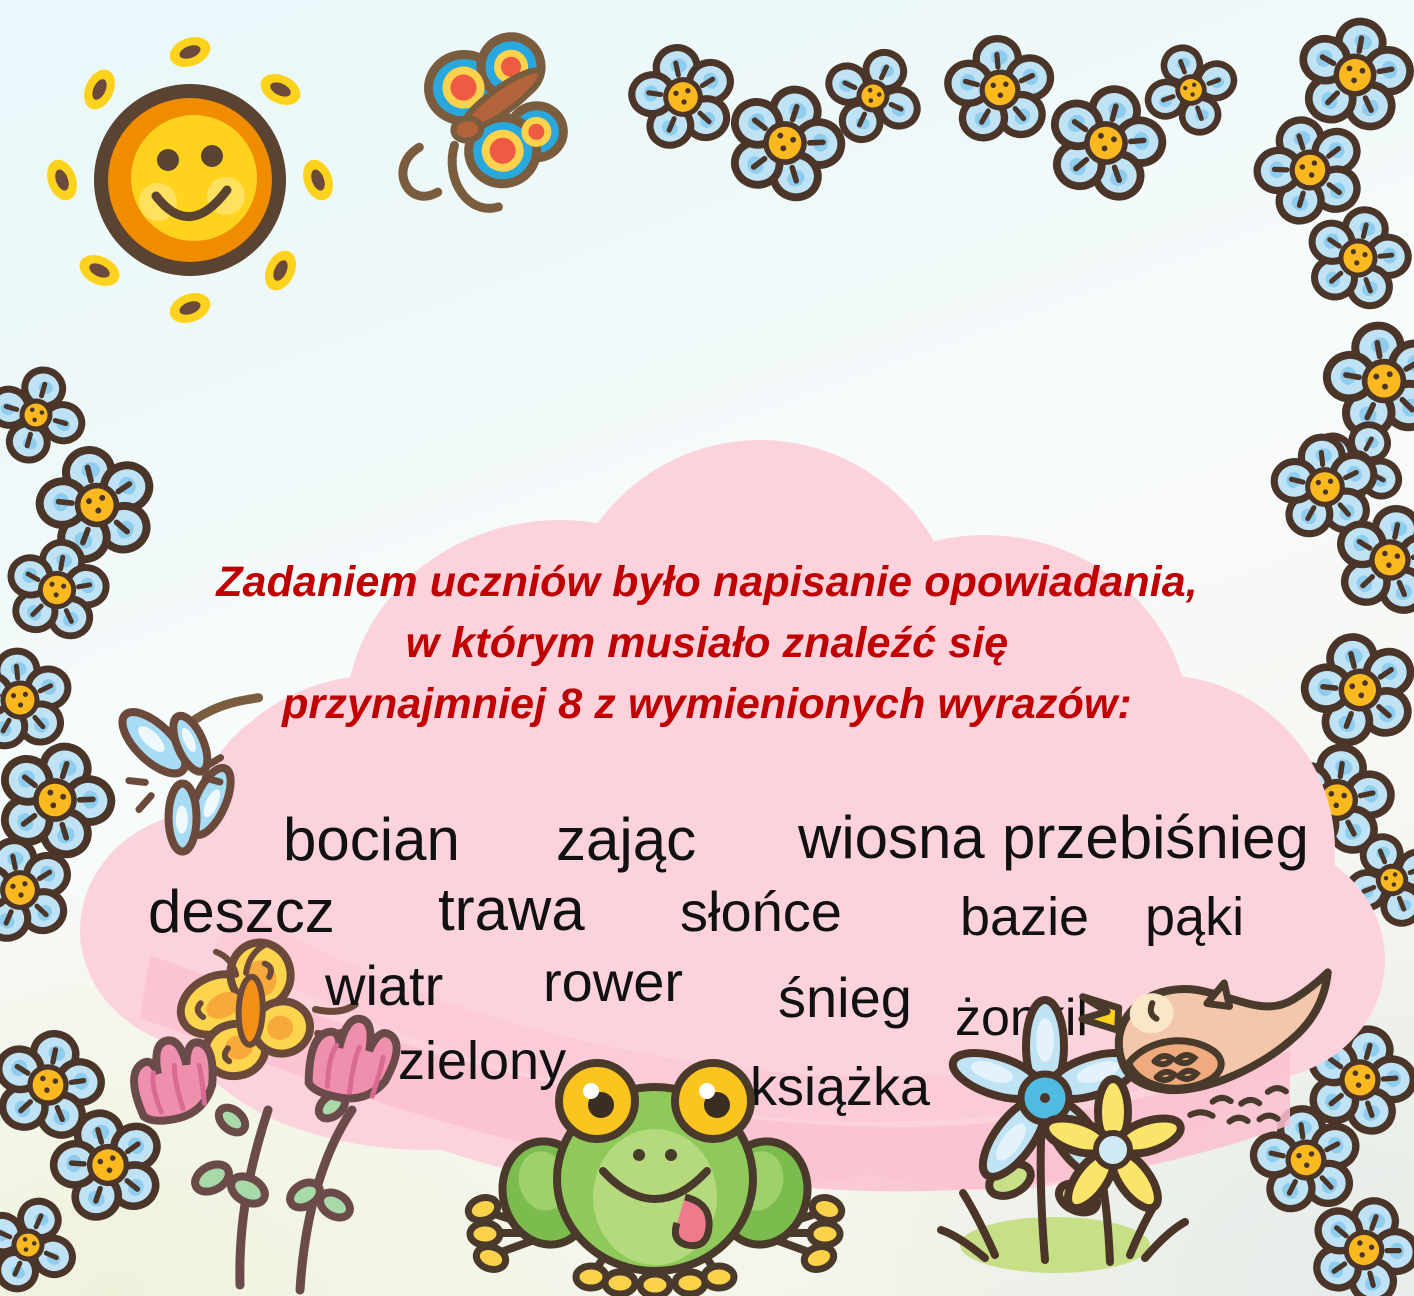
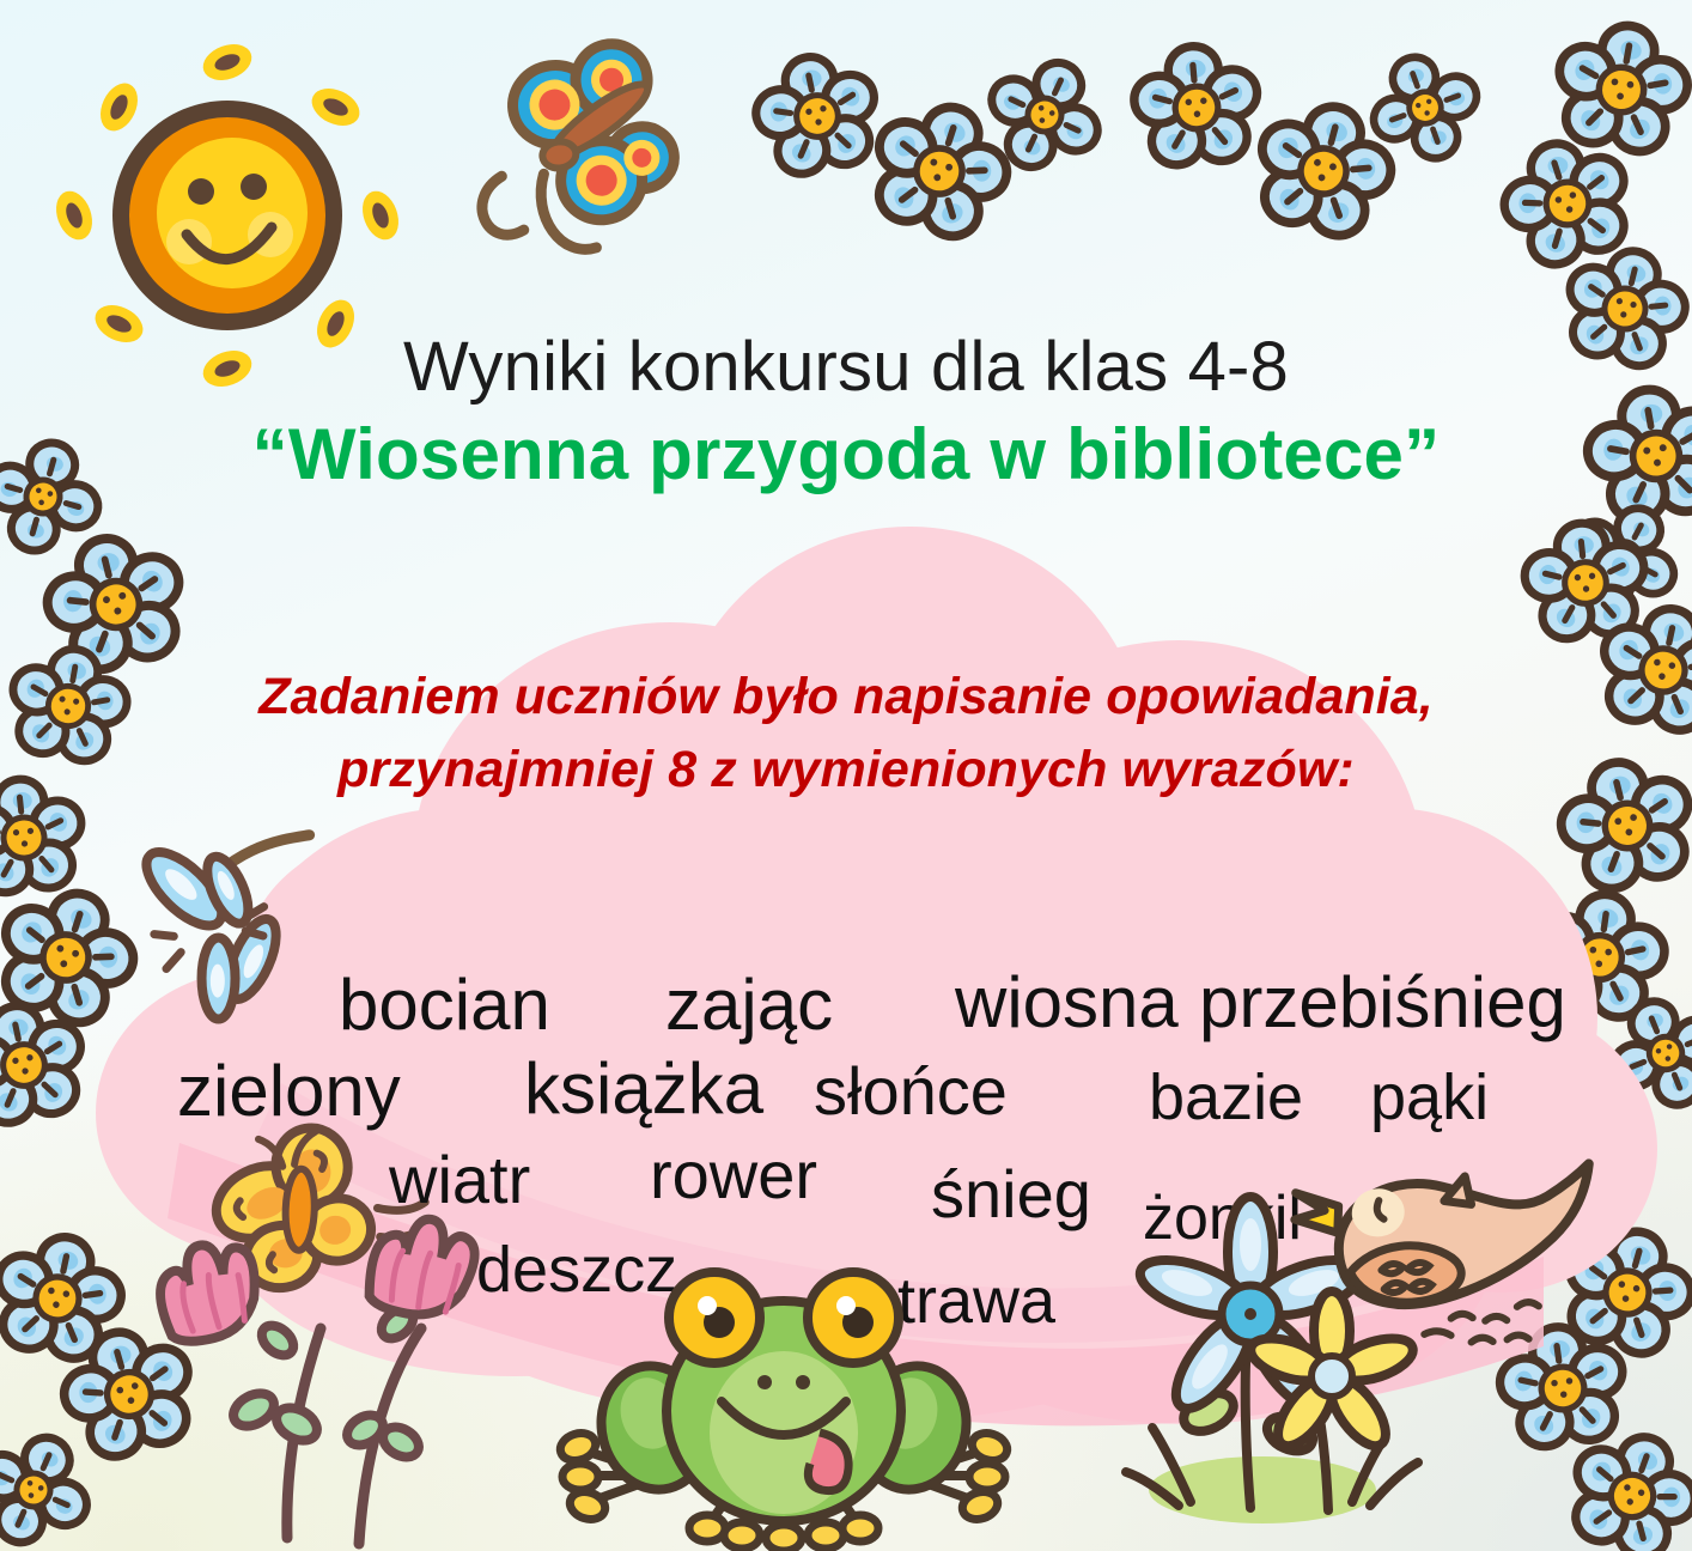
+ Wyniki konkursu dla klas 4-8
+ “Wiosenna przygoda w bibliotece”
  Zadaniem uczniów było napisanie opowiadania,
- w którym musiało znaleźć się
  przynajmniej 8 z wymienionych wyrazów:
  bocian
  zając
  wiosna
  przebiśnieg
- deszcz
+ zielony
- trawa
+ książka
  słońce
  bazie
  pąki
  wiatr
  rower
  śnieg
- zielony
+ deszcz
- książka
+ trawa
